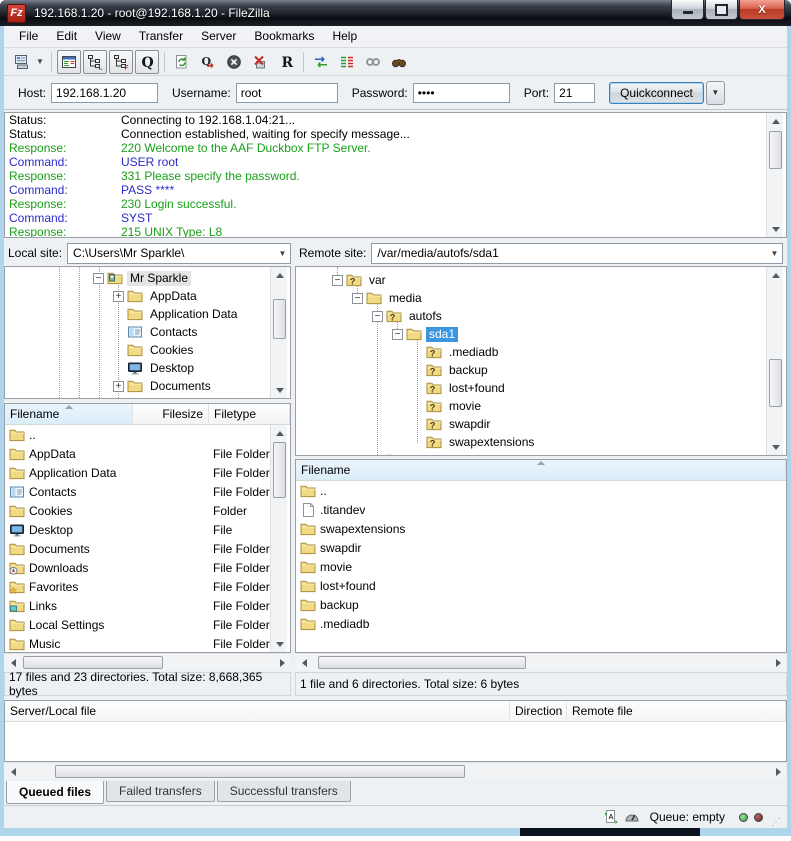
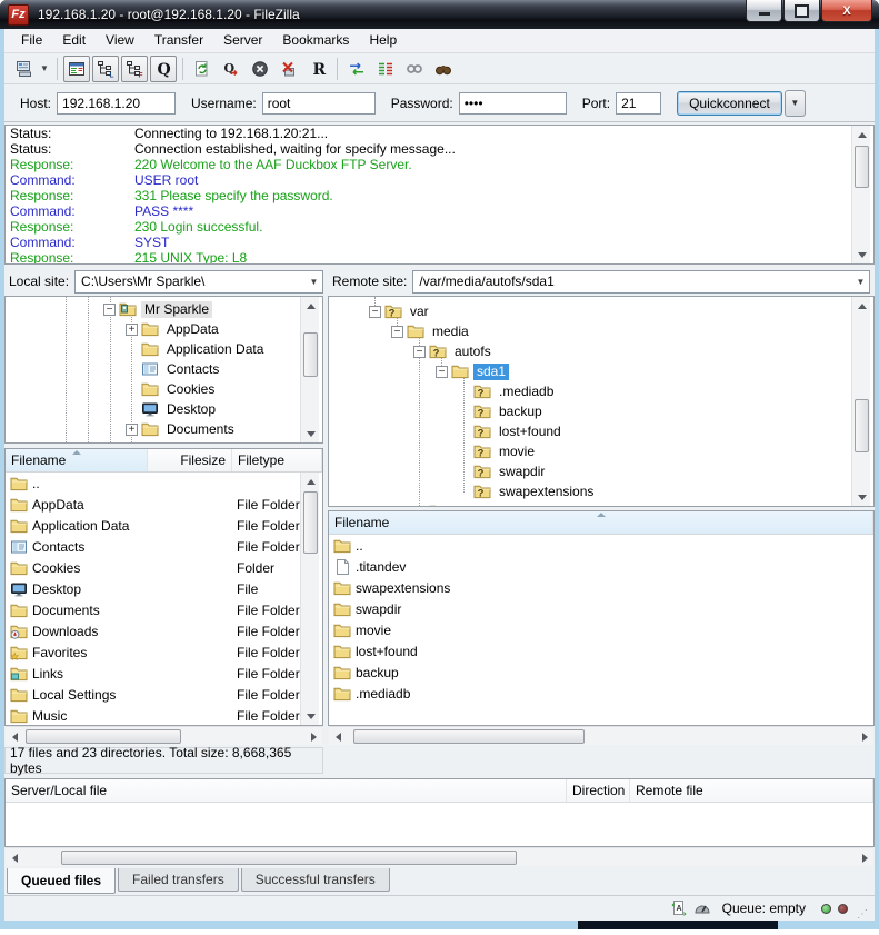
  Fz
  192.168.1.20 - root@192.168.1.20 - FileZilla
  X
  File
  Edit
  View
  Transfer
  Server
  Bookmarks
  Help
  ▼
  Q
  Q
  R
  Host:
  192.168.1.20
  Username:
  root
  Password:
  ••••
  Port:
  21
  Quickconnect
  ▼
  Status:
- Connecting to 192.168.1.04:21...
+ Connecting to 192.168.1.20:21...
  Status:
  Connection established, waiting for specify message...
  Response:
  220 Welcome to the AAF Duckbox FTP Server.
  Command:
  USER root
  Response:
  331 Please specify the password.
  Command:
  PASS ****
  Response:
  230 Login successful.
  Command:
  SYST
  Response:
  215 UNIX Type: L8
  Local site:
  C:\Users\Mr Sparkle\
  ▼
  Remote site:
  /var/media/autofs/sda1
  ▼
  −
  Mr Sparkle
  +
  AppData
  Application Data
  Contacts
  Cookies
  Desktop
  +
  Documents
  −
  ?
  var
  −
  media
  −
  ?
  autofs
  −
  sda1
  ?
  .mediadb
  ?
  backup
  ?
  lost+found
  ?
  movie
  ?
  swapdir
  ?
  swapextensions
  Filename
  Filesize
  Filetype
  ..
  AppData
  File Folder
  Application Data
  File Folder
  Contacts
  File Folder
  Cookies
  Folder
  Desktop
  File
  Documents
  File Folder
  Downloads
  File Folder
  ★
  Favorites
  File Folder
  Links
  File Folder
  Local Settings
  File Folder
  Music
  File Folder
  Filename
  ..
  .titandev
  swapextensions
  swapdir
  movie
  lost+found
  backup
  .mediadb
  17 files and 23 directories. Total size: 8,668,365 bytes
- 1 file and 6 directories. Total size: 6 bytes
  Server/Local file
  Direction
  Remote file
  Queued files
  Failed transfers
  Successful transfers
  Queue: empty
  ⋰
